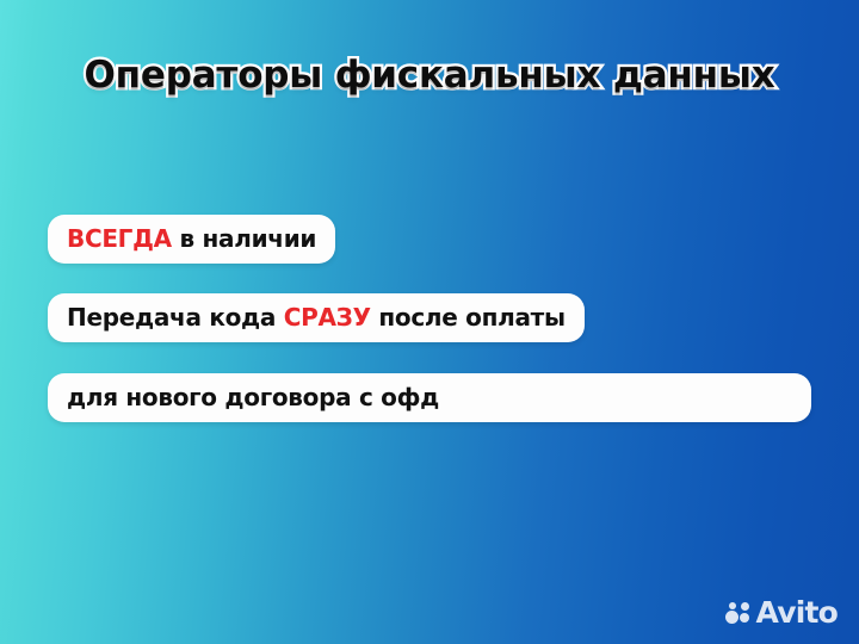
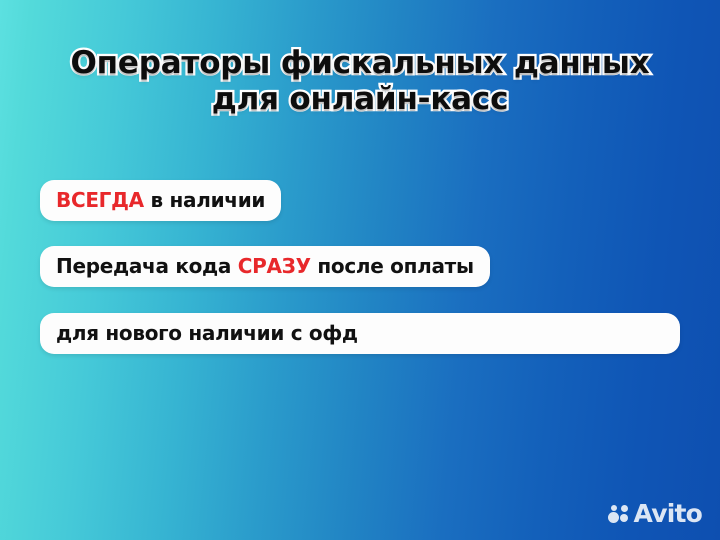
  Операторы фискальных данных
+ для онлайн-касс
  ВСЕГДА в наличии
  Передача кода СРАЗУ после оплаты
- для нового договора с офд
+ для нового наличии с офд
  Avito
